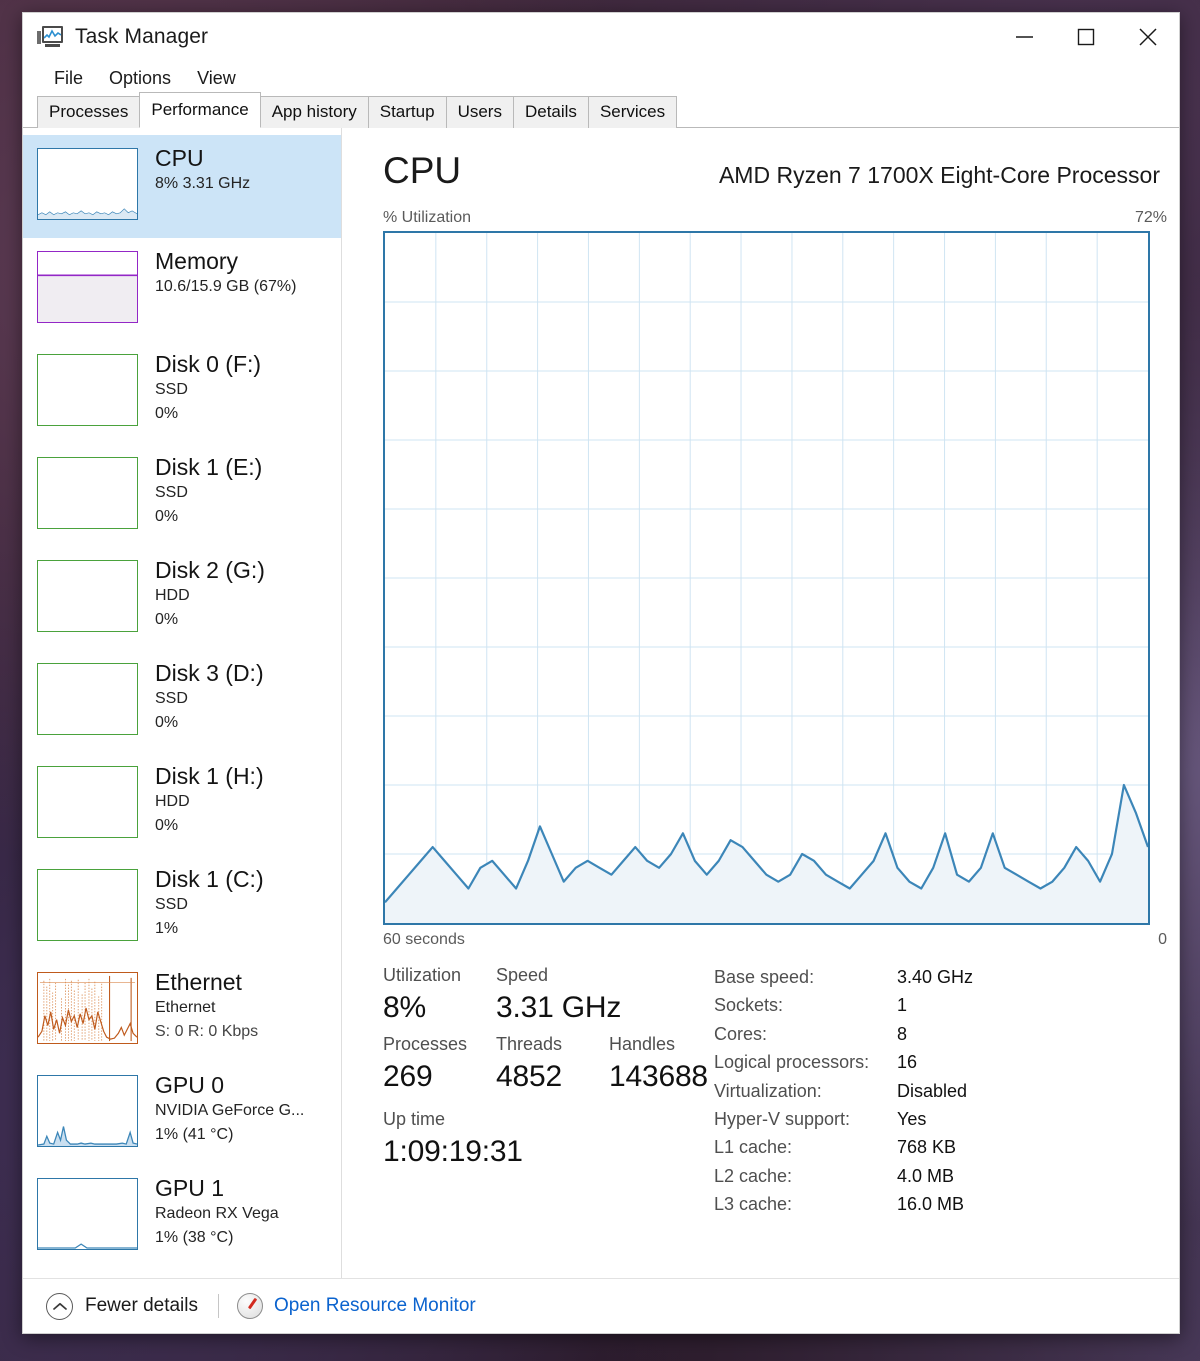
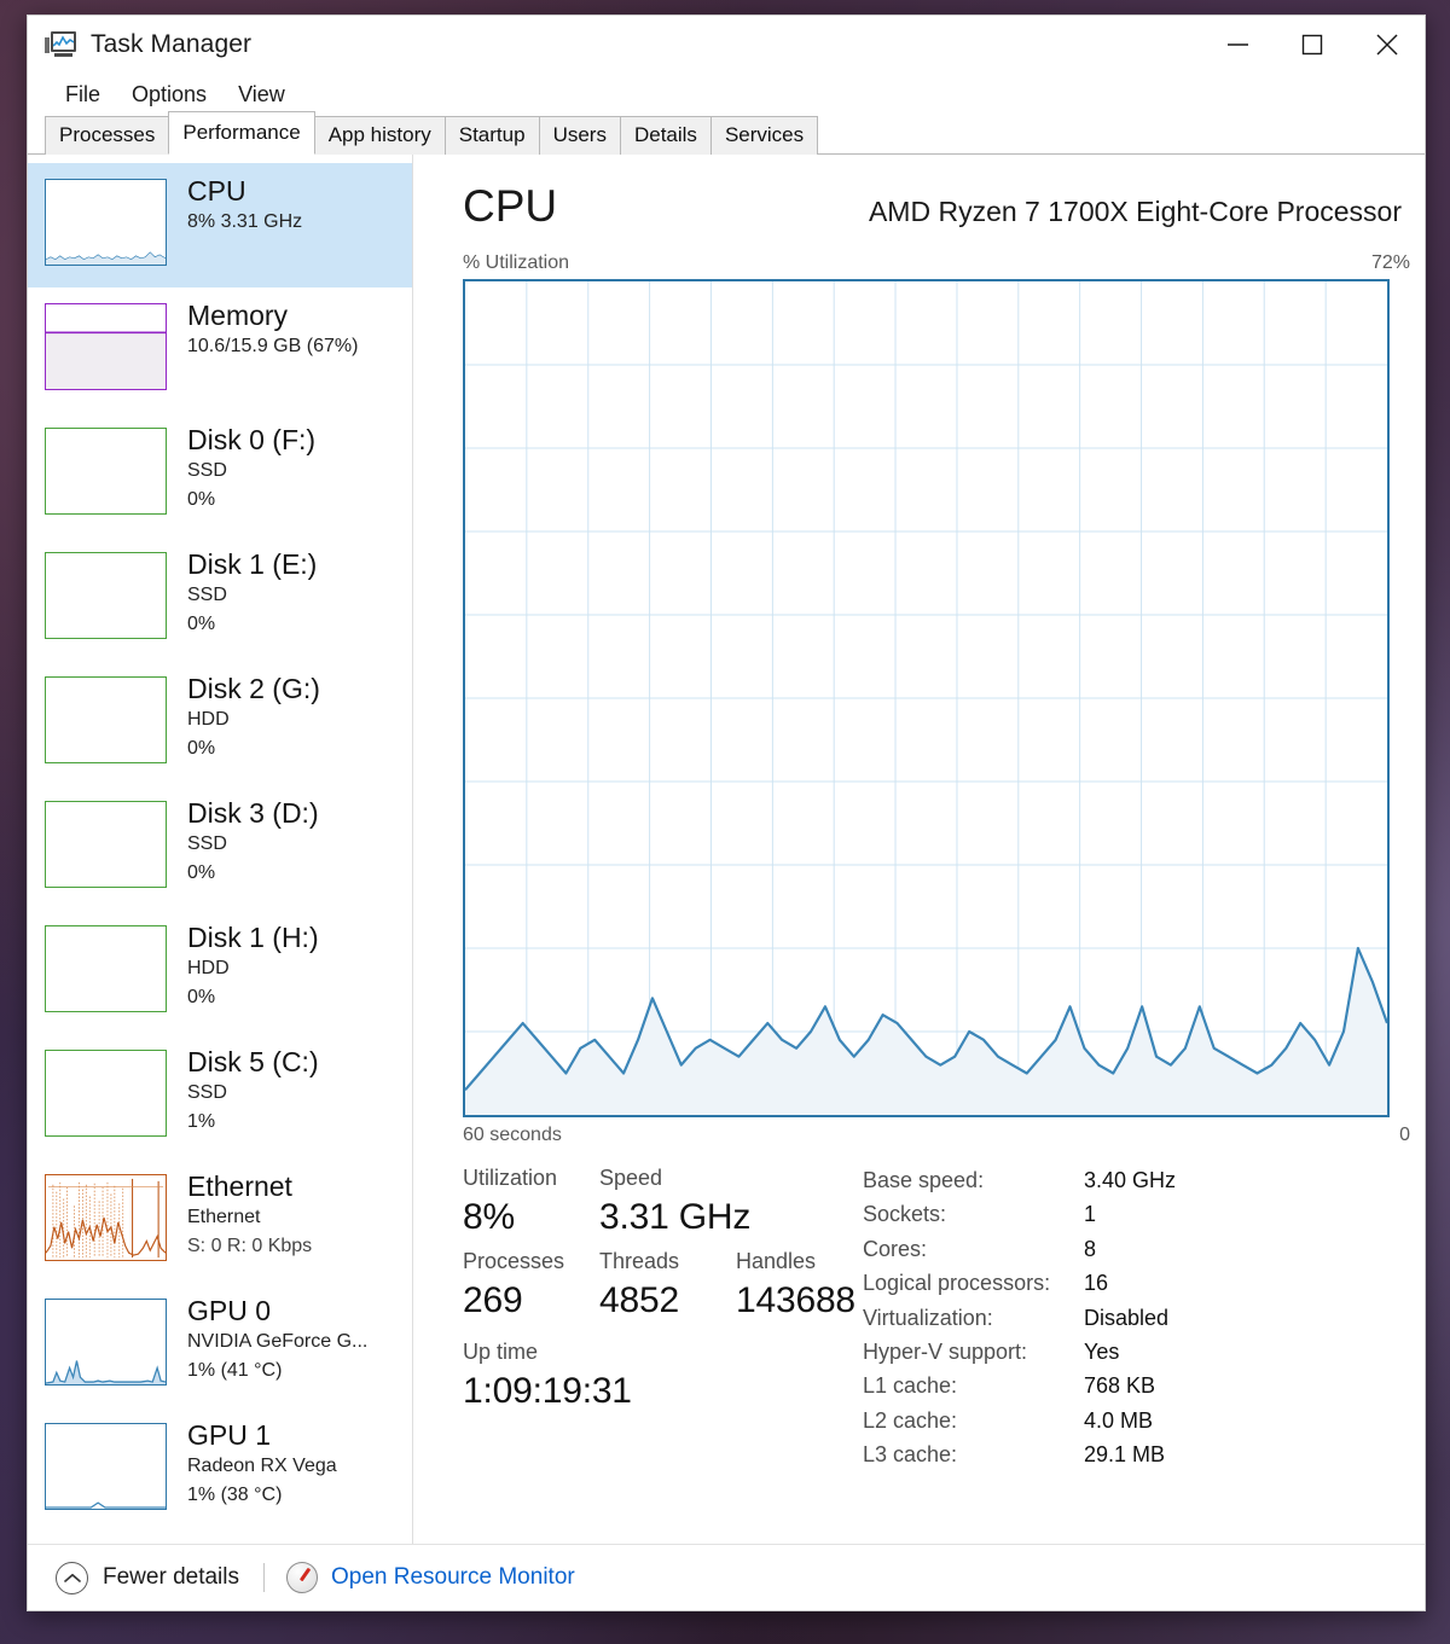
  Task Manager
  File
  Options
  View
  Processes
  Performance
  App history
  Startup
  Users
  Details
  Services
  CPU
  8% 3.31 GHz
  Memory
  10.6/15.9 GB (67%)
  Disk 0 (F:)
  SSD
  0%
  Disk 1 (E:)
  SSD
  0%
  Disk 2 (G:)
  HDD
  0%
  Disk 3 (D:)
  SSD
  0%
  Disk 1 (H:)
  HDD
  0%
- Disk 1 (C:)
+ Disk 5 (C:)
  SSD
  1%
  Ethernet
  Ethernet
  S: 0 R: 0 Kbps
  GPU 0
  NVIDIA GeForce G...
  1% (41 °C)
  GPU 1
  Radeon RX Vega
  1% (38 °C)
  CPU
  AMD Ryzen 7 1700X Eight-Core Processor
  % Utilization
  72%
  60 seconds
  0
  Utilization
  8%
  Speed
  3.31 GHz
  Processes
  269
  Threads
  4852
  Handles
  143688
  Up time
  1:09:19:31
  Base speed:
  3.40 GHz
  Sockets:
  1
  Cores:
  8
  Logical processors:
  16
  Virtualization:
  Disabled
  Hyper-V support:
  Yes
  L1 cache:
  768 KB
  L2 cache:
  4.0 MB
  L3 cache:
- 16.0 MB
+ 29.1 MB
  Fewer details
  Open Resource Monitor
